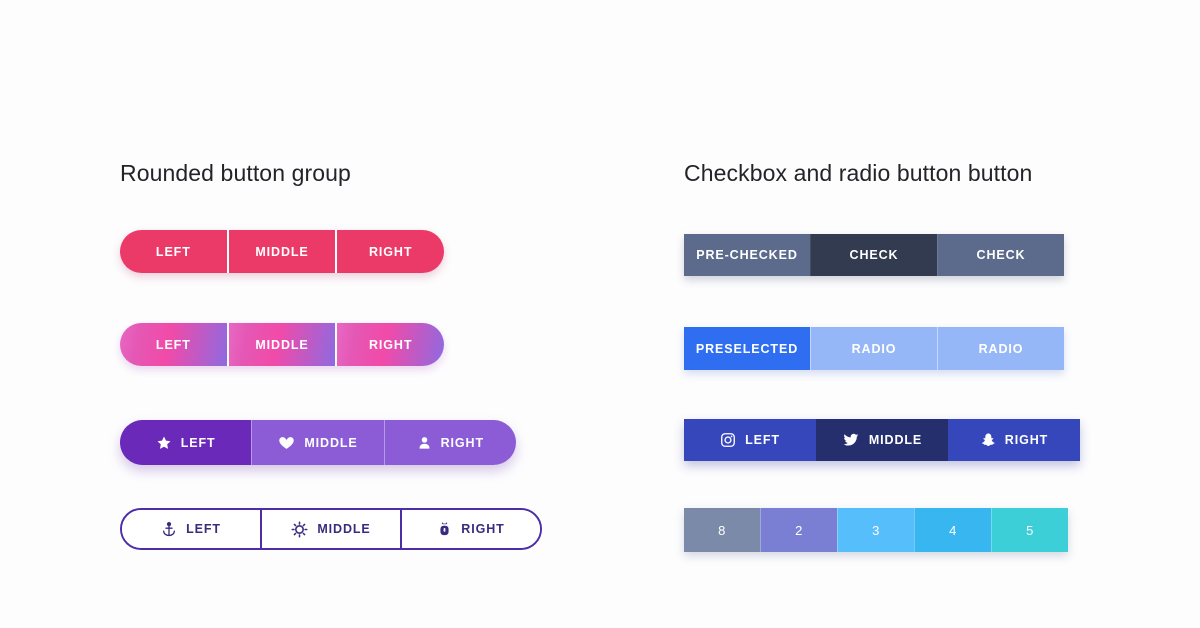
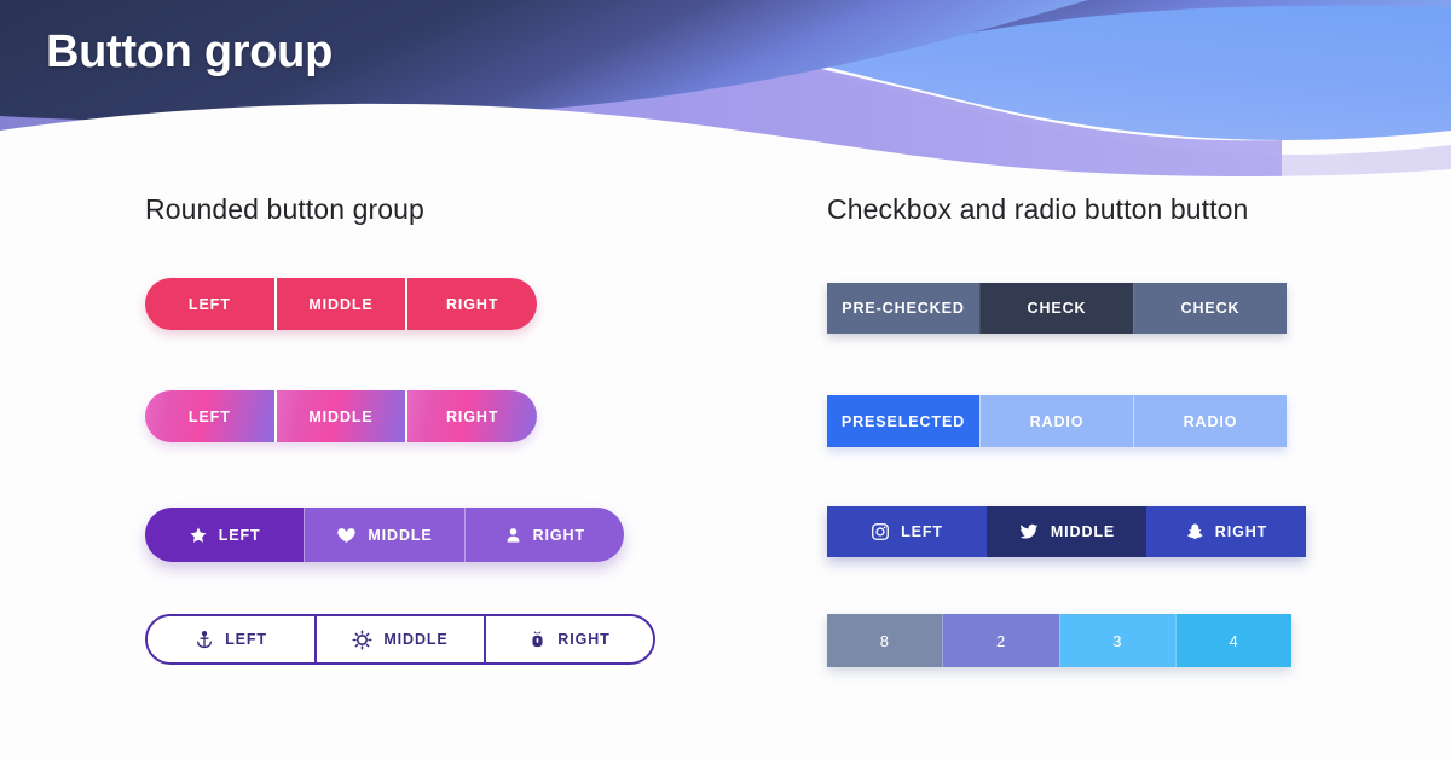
+ Button group
  Rounded button group
  LEFT
  MIDDLE
  RIGHT
  LEFT
  MIDDLE
  RIGHT
  LEFT
  MIDDLE
  RIGHT
  LEFT
  MIDDLE
  RIGHT
  Checkbox and radio button button
  PRE-CHECKED
  CHECK
  CHECK
  PRESELECTED
  RADIO
  RADIO
  LEFT
  MIDDLE
  RIGHT
  8
  2
  3
  4
- 5
